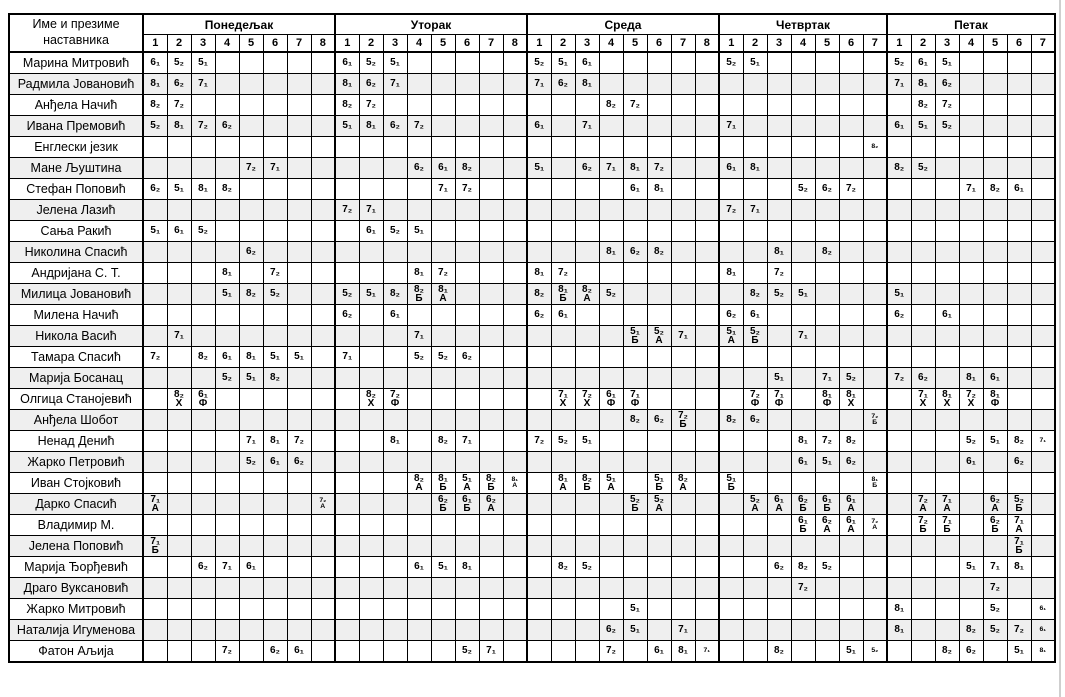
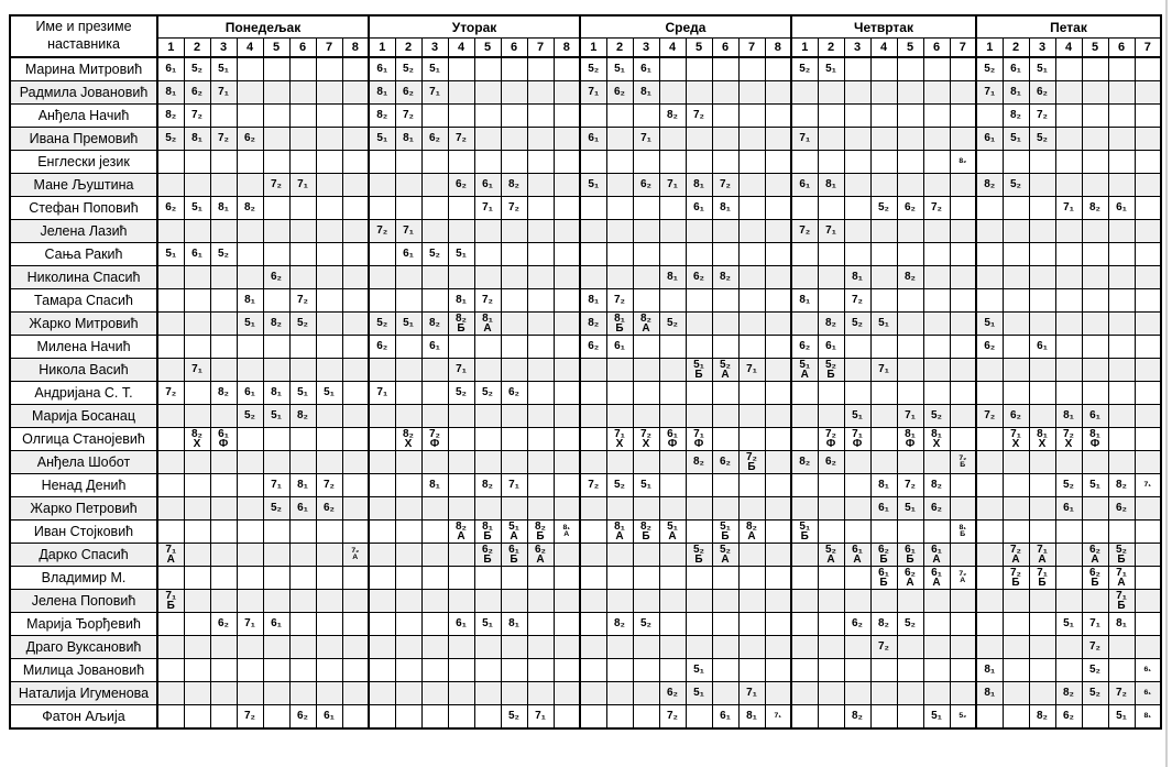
  Име и презиме наставника	Понедељак	Уторак	Среда	Четвртак	Петак
  1	2	3	4	5	6	7	8	1	2	3	4	5	6	7	8	1	2	3	4	5	6	7	8	1	2	3	4	5	6	7	1	2	3	4	5	6	7
  Марина Митровић	6₁	5₂	5₁						6₁	5₂	5₁						5₂	5₁	6₁						5₂	5₁						5₂	6₁	5₁
  Радмила Јовановић	8₁	6₂	7₁						8₁	6₂	7₁						7₁	6₂	8₁													7₁	8₁	6₂
  Анђела Начић	8₂	7₂							8₂	7₂										8₂	7₂												8₂	7₂
  Ивана Премовић	5₂	8₁	7₂	6₂					5₁	8₁	6₂	7₂					6₁		7₁						7₁							6₁	5₁	5₂
  Енглески језик
  Мане Љуштина					7₂	7₁						6₂	6₁	8₂			5₁		6₂	7₁	8₁	7₂			6₁	8₁						8₂	5₂
  Стефан Поповић	6₂	5₁	8₁	8₂									7₁	7₂							6₁	8₁						5₂	6₂	7₂					7₁	8₂	6₁
  Јелена Лазић									7₂	7₁															7₂	7₁
  Сања Ракић	5₁	6₁	5₂							6₁	5₂	5₁
  Николина Спасић					6₂															8₁	6₂	8₂					8₁		8₂
- Андријана С. Т.				8₁		7₂						8₁	7₂				8₁	7₂							8₁		7₂
+ Тамара Спасић				8₁		7₂						8₁	7₂				8₁	7₂							8₁		7₂
- Милица Јовановић				5₁	8₂	5₂			5₂	5₁	8₂	8₂ Б	8₁ А				8₂	8₁ Б	8₂ А	5₂						8₂	5₂	5₁				5₁
+ Жарко Митровић				5₁	8₂	5₂			5₂	5₁	8₂	8₂ Б	8₁ А				8₂	8₁ Б	8₂ А	5₂						8₂	5₂	5₁				5₁
  Милена Начић									6₂		6₁						6₂	6₁							6₂	6₁						6₂		6₁
  Никола Васић		7₁										7₁									5₁ Б	5₂ А	7₁		5₁ А	5₂ Б		7₁
- Тамара Спасић	7₂		8₂	6₁	8₁	5₁	5₁		7₁			5₂	5₂	6₂
+ Андријана С. Т.	7₂		8₂	6₁	8₁	5₁	5₁		7₁			5₂	5₂	6₂
  Марија Босанац				5₂	5₁	8₂																					5₁		7₁	5₂		7₂	6₂		8₁	6₁
  Олгица Станојевић		8₂ Х	6₁ Ф							8₂ Х	7₂ Ф							7₁ Х	7₂ Х	6₁ Ф	7₁ Ф					7₂ Ф	7₁ Ф		8₁ Ф	8₁ Х			7₁ Х	8₁ Х	7₂ Х	8₁ Ф
  Анђела Шобот																					8₂	6₂	7₂ Б		8₂	6₂
  Ненад Денић					7₁	8₁	7₂				8₁		8₂	7₁			7₂	5₂	5₁									8₁	7₂	8₂					5₂	5₁	8₂
  Жарко Петровић					5₂	6₁	6₂																					6₁	5₁	6₂					6₁		6₂
  Иван Стојковић												8₂ А	8₁ Б	5₁ А	8₂ Б			8₁ А	8₂ Б	5₁ А		5₁ Б	8₂ А		5₁ Б
  Дарко Спасић	7₁ А												6₂ Б	6₁ Б	6₂ А						5₂ Б	5₂ А				5₂ А	6₁ А	6₂ Б	6₁ Б	6₁ А			7₂ А	7₁ А		6₂ А	5₂ Б
  Владимир М.																												6₁ Б	6₂ А	6₁ А			7₂ Б	7₁ Б		6₂ Б	7₁ А
  Јелена Поповић	7₁ Б																																				7₁ Б
  Марија Ђорђевић			6₂	7₁	6₁							6₁	5₁	8₁				8₂	5₂								6₂	8₂	5₂						5₁	7₁	8₁
  Драго Вуксановић																												7₂								7₂
- Жарко Митровић																					5₁											8₁				5₂
+ Милица Јовановић																					5₁											8₁				5₂
  Наталија Игуменова																				6₂	5₁		7₁									8₁			8₂	5₂	7₂
  Фатон Аљија				7₂		6₂	6₁							5₂	7₁					7₂		6₁	8₁				8₂			5₁				8₂	6₂		5₁
